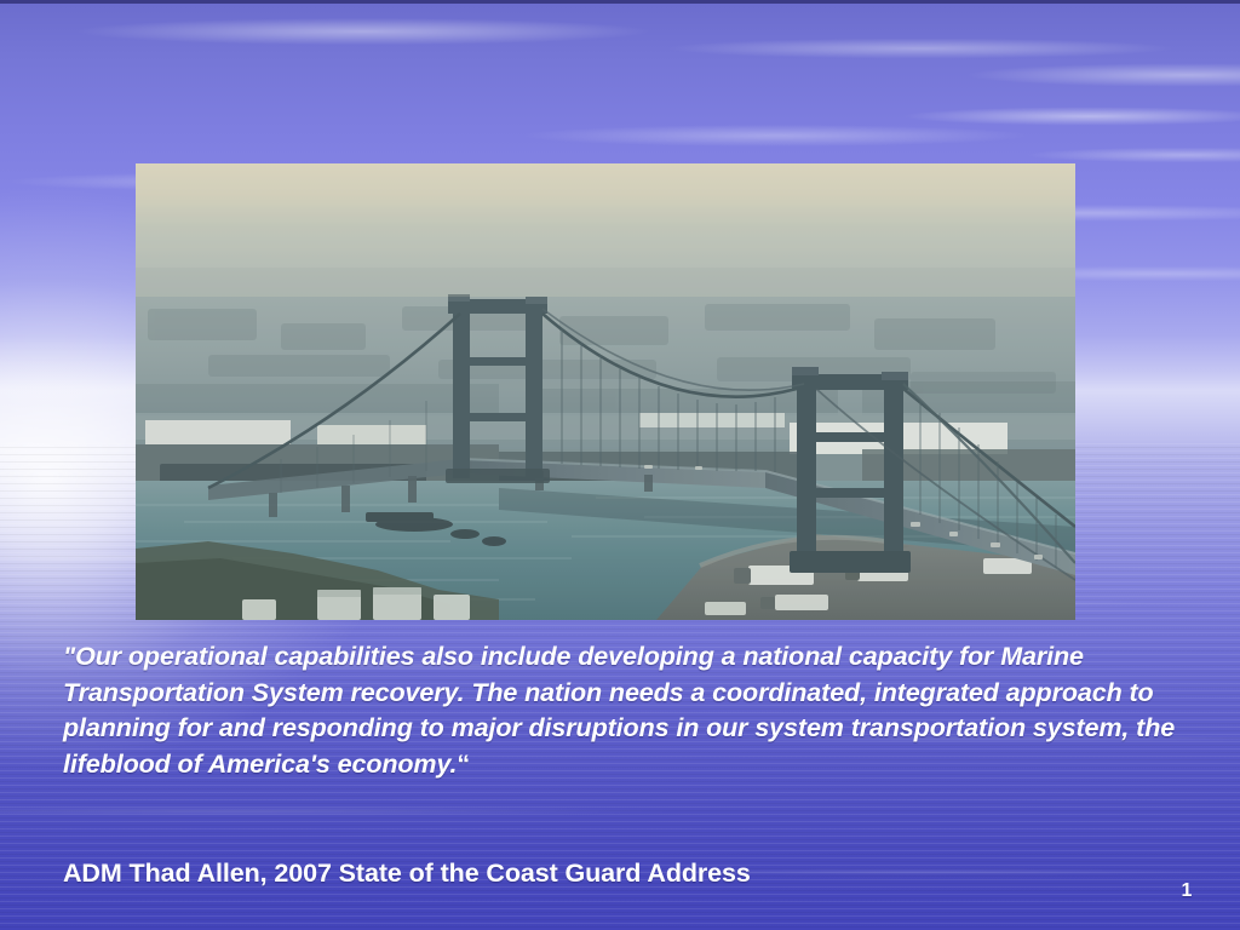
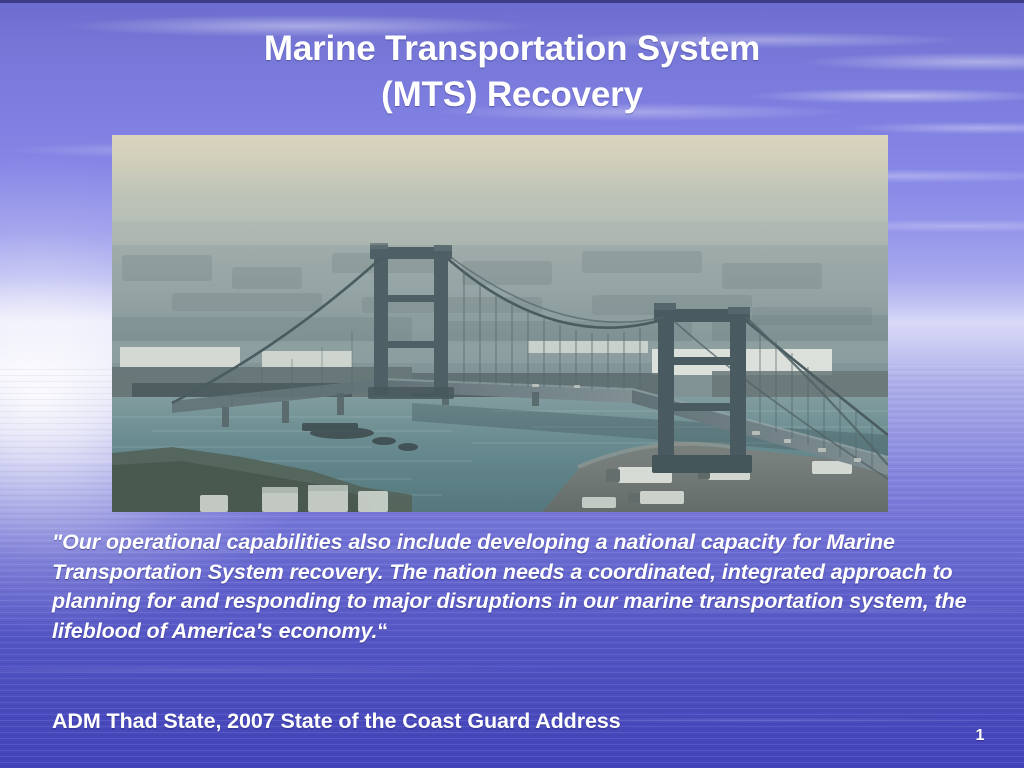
+ Marine Transportation System
+ (MTS) Recovery
- "Our operational capabilities also include developing a national capacity for Marine Transportation System recovery. The nation needs a coordinated, integrated approach to planning for and responding to major disruptions in our system transportation system, the lifeblood of America's economy.“
+ "Our operational capabilities also include developing a national capacity for Marine Transportation System recovery. The nation needs a coordinated, integrated approach to planning for and responding to major disruptions in our marine transportation system, the lifeblood of America's economy.“
- ADM Thad Allen, 2007 State of the Coast Guard Address
+ ADM Thad State, 2007 State of the Coast Guard Address
  1
